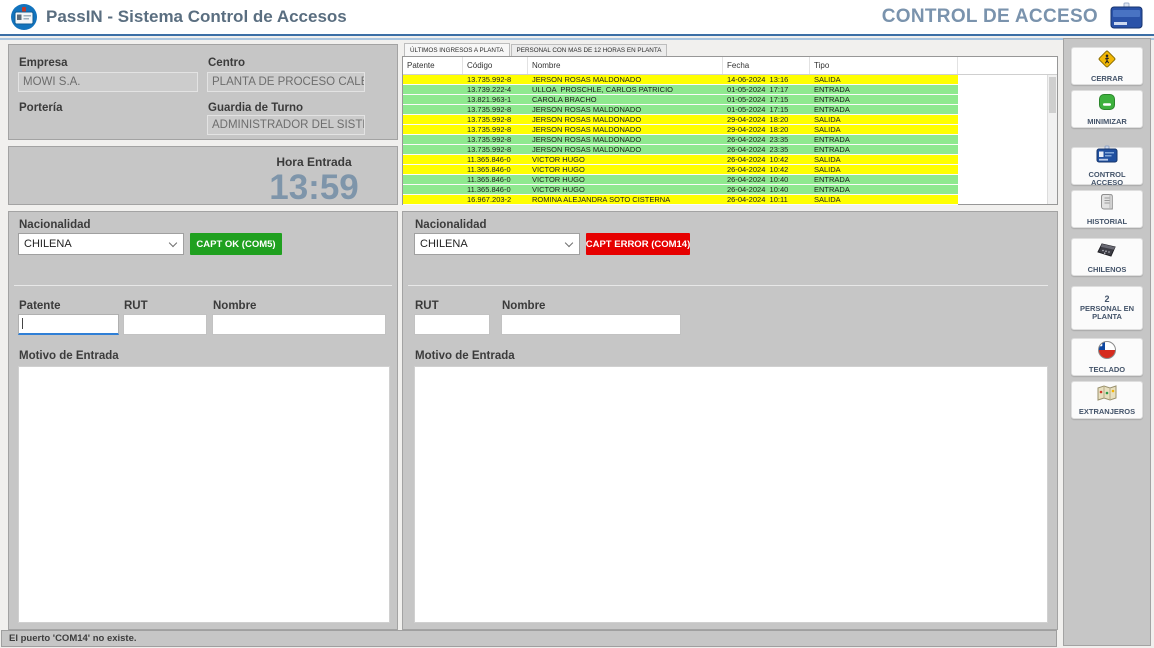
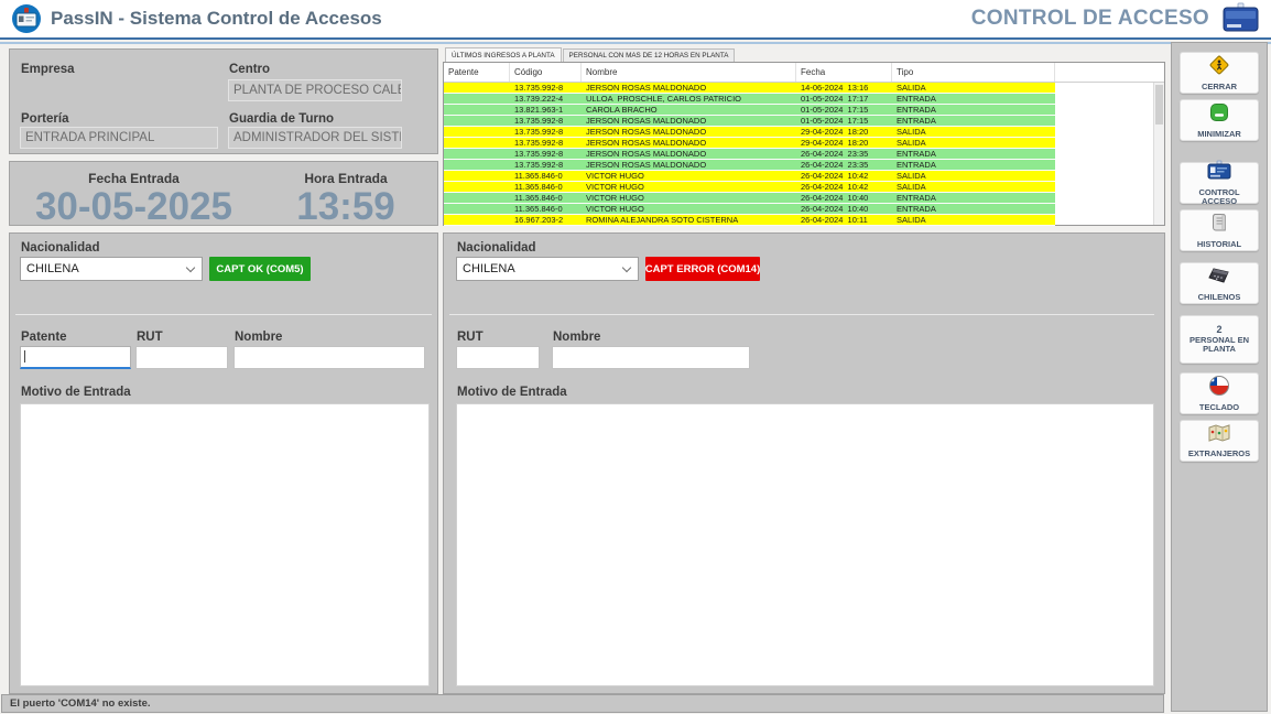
  PassIN - Sistema Control de Accesos
  CONTROL DE ACCESO
  Empresa
- MOWI S.A.
  Centro
  PLANTA DE PROCESO CALB
  Portería
+ ENTRADA PRINCIPAL
  Guardia de Turno
  ADMINISTRADOR DEL SIST
+ Fecha Entrada
+ 30-05-2025
  Hora Entrada
  13:59
  Patente
  Código
  Nombre
  Fecha
  Tipo
  13.735.992-8
  JERSON ROSAS MALDONADO
  14-06-2024 13:16
  SALIDA
  13.739.222-4
  ULLOA PROSCHLE, CARLOS PATRICIO
  01-05-2024 17:17
  ENTRADA
  13.821.963-1
  CAROLA BRACHO
  01-05-2024 17:15
  ENTRADA
  13.735.992-8
  JERSON ROSAS MALDONADO
  01-05-2024 17:15
  ENTRADA
  13.735.992-8
  JERSON ROSAS MALDONADO
  29-04-2024 18:20
  SALIDA
  13.735.992-8
  JERSON ROSAS MALDONADO
  29-04-2024 18:20
  SALIDA
  13.735.992-8
  JERSON ROSAS MALDONADO
  26-04-2024 23:35
  ENTRADA
  13.735.992-8
  JERSON ROSAS MALDONADO
  26-04-2024 23:35
  ENTRADA
  11.365.846-0
  VICTOR HUGO
  26-04-2024 10:42
  SALIDA
  11.365.846-0
  VICTOR HUGO
  26-04-2024 10:42
  SALIDA
  11.365.846-0
  VICTOR HUGO
  26-04-2024 10:40
  ENTRADA
  11.365.846-0
  VICTOR HUGO
  26-04-2024 10:40
  ENTRADA
  16.967.203-2
  ROMINA ALEJANDRA SOTO CISTERNA
  26-04-2024 10:11
  SALIDA
  Nacionalidad
  CHILENA
  CAPT OK (COM5)
  Patente
  RUT
  Nombre
  Motivo de Entrada
  Nacionalidad
  CHILENA
  CAPT ERROR (COM14)
  RUT
  Nombre
  Motivo de Entrada
  CERRAR
  MINIMIZAR
  CONTROL ACCESO
  HISTORIAL
  CHILENOS
  2
  PERSONAL EN PLANTA
  TECLADO
  EXTRANJEROS
  El puerto 'COM14' no existe.
